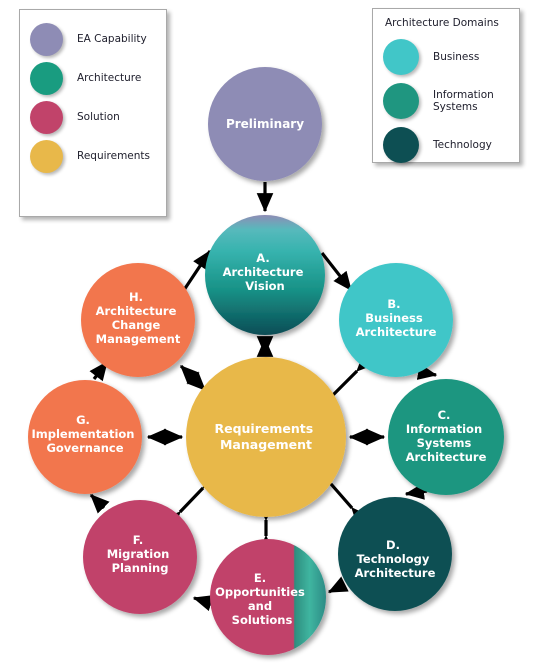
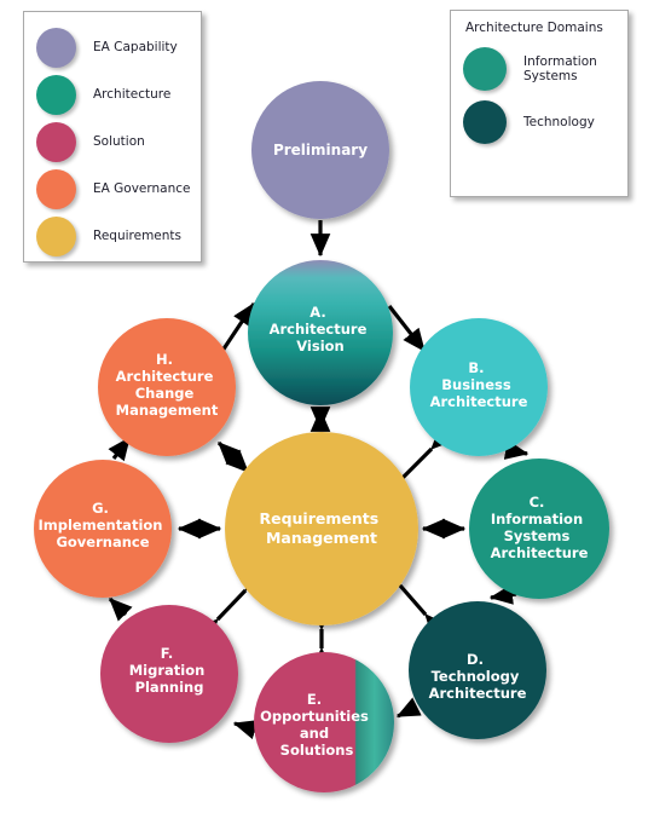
  Preliminary
  A. Architecture Vision
  B. Business Architecture
  C. Information Systems Architecture
  D. Technology Architecture
  E. Opportunities and Solutions
  F. Migration Planning
  G. Implementation Governance
  H. Architecture Change Management
  Requirements Management
  EA Capability
  Architecture
  Solution
+ EA Governance
  Requirements
  Architecture Domains
- Business
  Information
  Systems
  Technology
